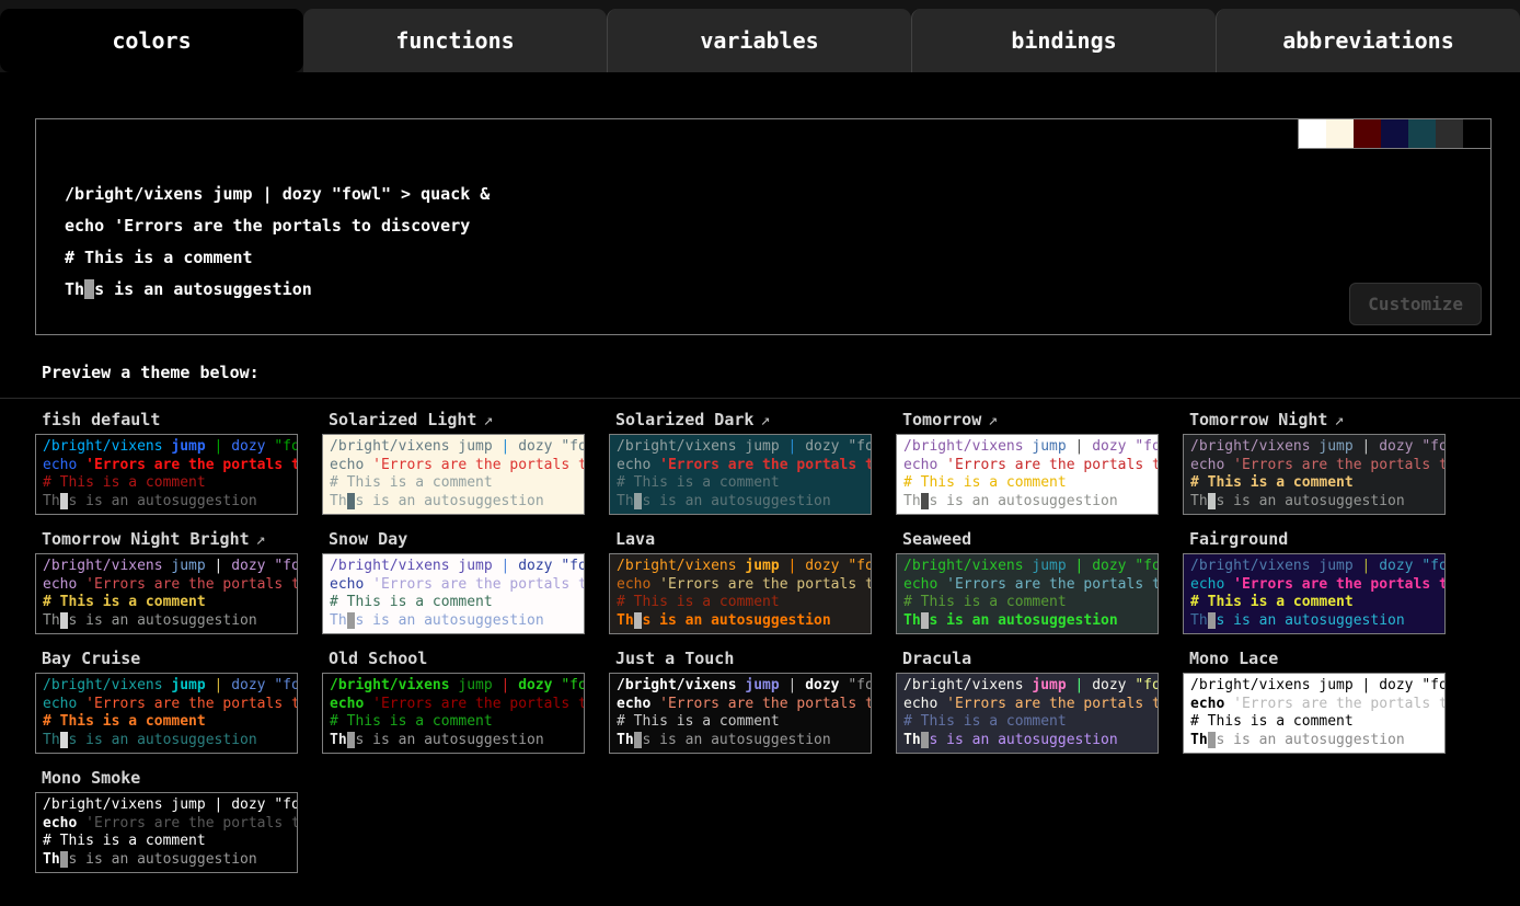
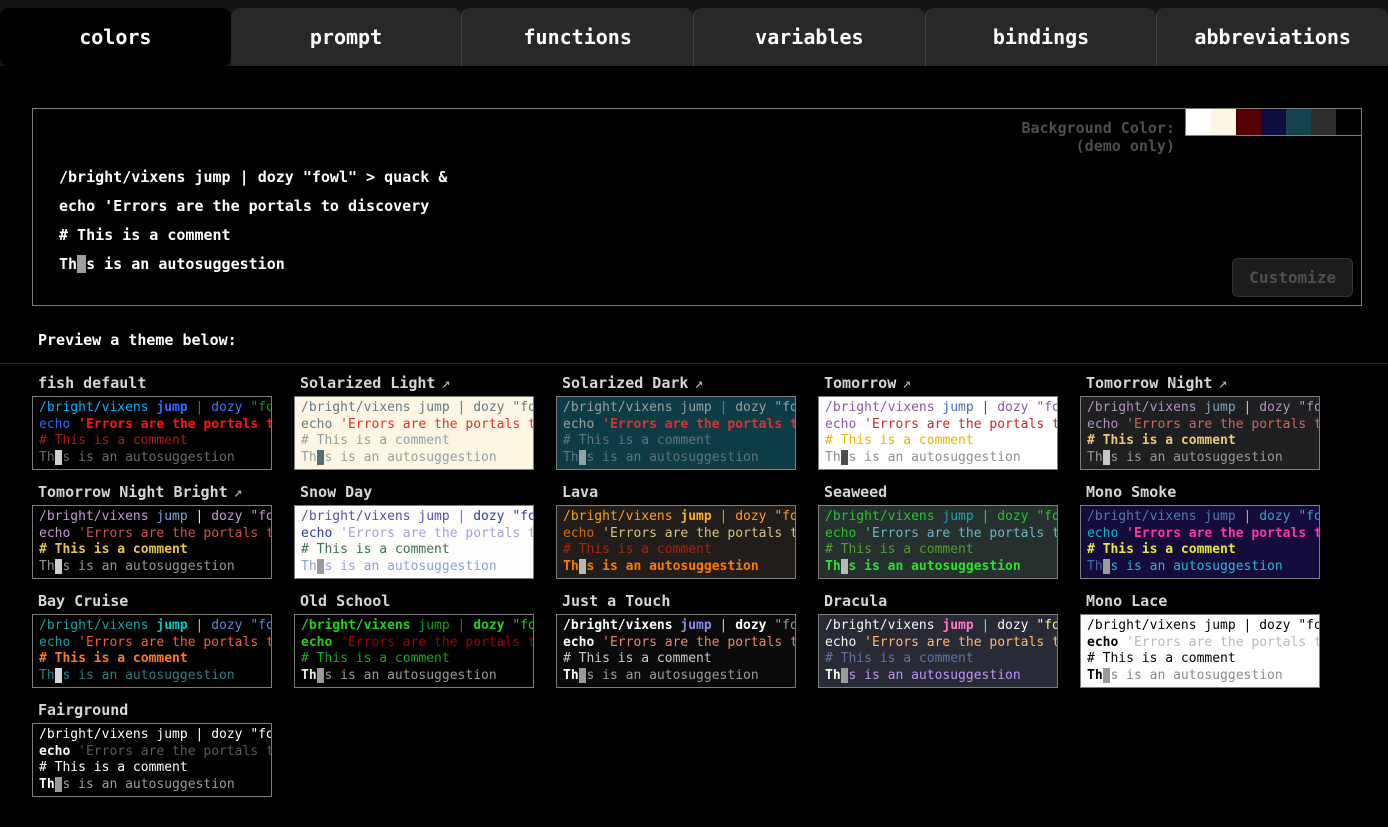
  colors
+ prompt
  functions
  variables
  bindings
  abbreviations
+ Background Color:
+ (demo only)
  /bright/vixens jump | dozy "fowl" > quack &
  echo 'Errors are the portals to discovery
  # This is a comment
  This is an autosuggestion
  Customize
  Preview a theme below:
  fish default
  /bright/vixens jump | dozy "fo
  echo 'Errors are the portals t
  # This is a comment
  This is an autosuggestion
  Solarized Light ↗
  /bright/vixens jump | dozy "fo
  echo 'Errors are the portals t
  # This is a comment
  This is an autosuggestion
  Solarized Dark ↗
  /bright/vixens jump | dozy "fo
  echo 'Errors are the portals t
  # This is a comment
  This is an autosuggestion
  Tomorrow ↗
  /bright/vixens jump | dozy "fo
  echo 'Errors are the portals t
  # This is a comment
  This is an autosuggestion
  Tomorrow Night ↗
  /bright/vixens jump | dozy "fo
  echo 'Errors are the portals t
  # This is a comment
  This is an autosuggestion
  Tomorrow Night Bright ↗
  /bright/vixens jump | dozy "fo
  echo 'Errors are the portals t
  # This is a comment
  This is an autosuggestion
  Snow Day
  /bright/vixens jump | dozy "fo
  echo 'Errors are the portals t
  # This is a comment
  This is an autosuggestion
  Lava
  /bright/vixens jump | dozy "fo
  echo 'Errors are the portals t
  # This is a comment
  This is an autosuggestion
  Seaweed
  /bright/vixens jump | dozy "fo
  echo 'Errors are the portals t
  # This is a comment
  This is an autosuggestion
- Fairground
+ Mono Smoke
  /bright/vixens jump | dozy "fo
  echo 'Errors are the portals t
  # This is a comment
  This is an autosuggestion
  Bay Cruise
  /bright/vixens jump | dozy "fo
  echo 'Errors are the portals t
  # This is a comment
  This is an autosuggestion
  Old School
  /bright/vixens jump | dozy "fo
  echo 'Errors are the portals t
  # This is a comment
  This is an autosuggestion
  Just a Touch
  /bright/vixens jump | dozy "fo
  echo 'Errors are the portals t
  # This is a comment
  This is an autosuggestion
  Dracula
  /bright/vixens jump | dozy "fo
  echo 'Errors are the portals t
  # This is a comment
  This is an autosuggestion
  Mono Lace
  /bright/vixens jump | dozy "fo
  echo 'Errors are the portals t
  # This is a comment
  This is an autosuggestion
- Mono Smoke
+ Fairground
  /bright/vixens jump | dozy "fo
  echo 'Errors are the portals t
  # This is a comment
  This is an autosuggestion
